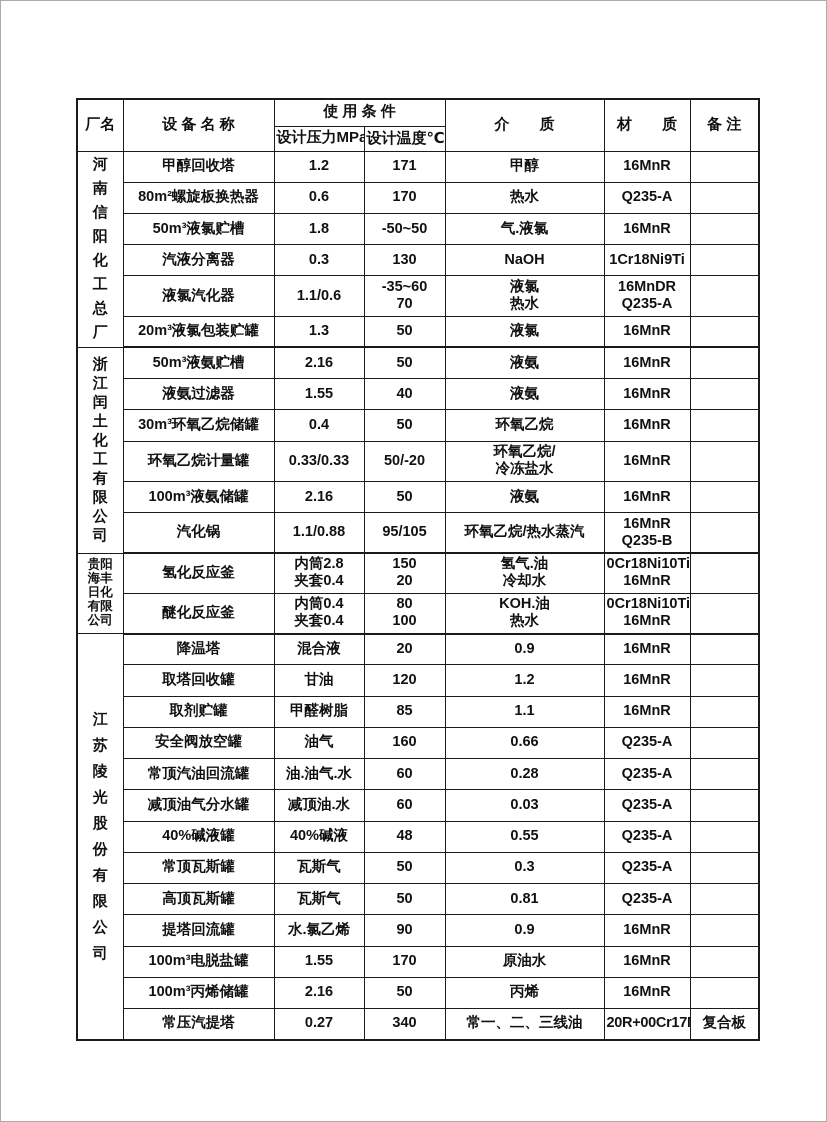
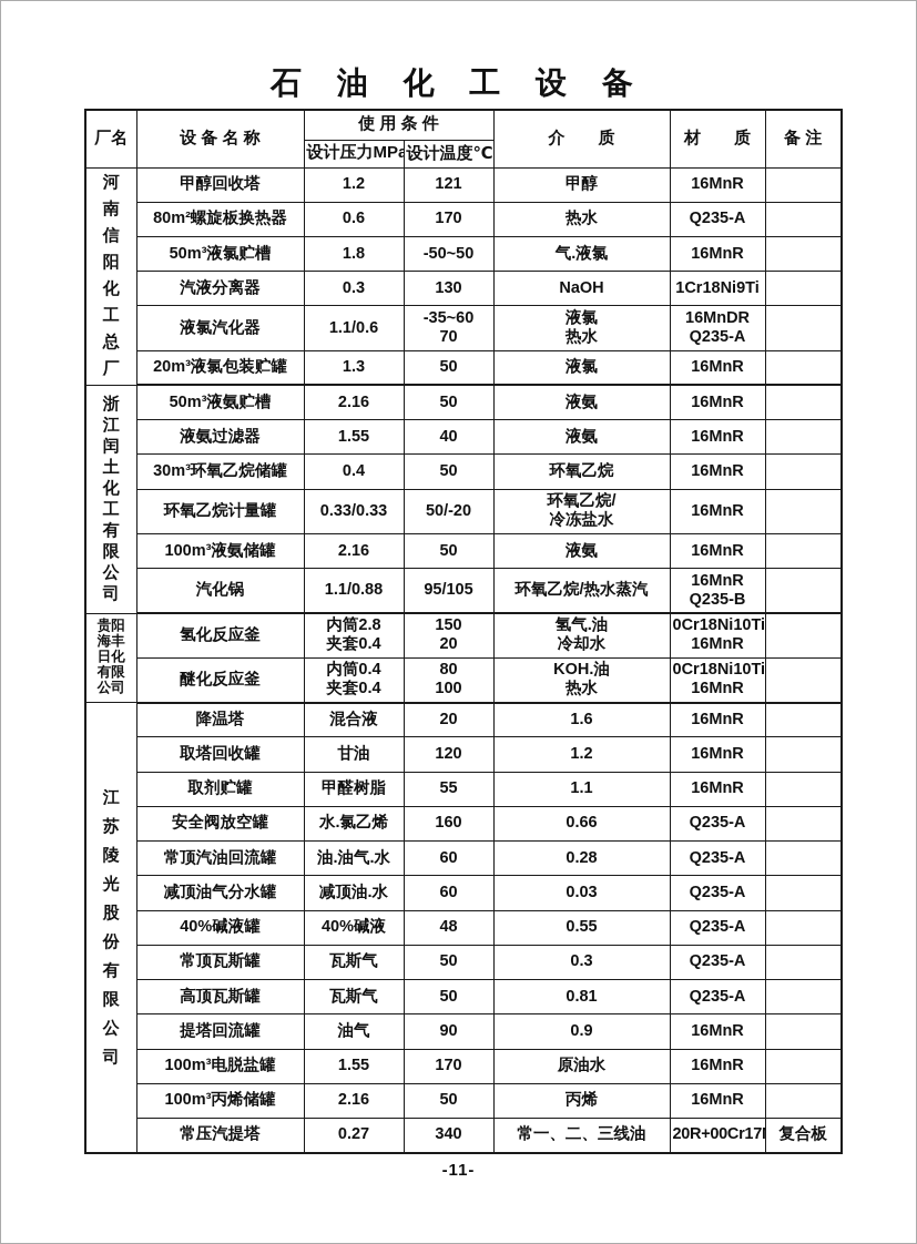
+ 石 油 化 工 设 备
  厂名	设 备 名 称	使 用 条 件	介 质	材 质	备 注
  设计压力MPa	设计温度℃
- 河南信阳化工总厂	甲醇回收塔	1.2	171	甲醇	16MnR
+ 河南信阳化工总厂	甲醇回收塔	1.2	121	甲醇	16MnR
  80m²螺旋板换热器	0.6	170	热水	Q235-A
  50m³液氯贮槽	1.8	-50~50	气.液氯	16MnR
  汽液分离器	0.3	130	NaOH	1Cr18Ni9Ti
  液氯汽化器	1.1/0.6	-35~60 70	液氯 热水	16MnDR Q235-A
  20m³液氯包装贮罐	1.3	50	液氯	16MnR
  浙江闰土化工有限公司	50m³液氨贮槽	2.16	50	液氨	16MnR
  液氨过滤器	1.55	40	液氨	16MnR
  30m³环氧乙烷储罐	0.4	50	环氧乙烷	16MnR
  环氧乙烷计量罐	0.33/0.33	50/-20	环氧乙烷/ 冷冻盐水	16MnR
  100m³液氨储罐	2.16	50	液氨	16MnR
  汽化锅	1.1/0.88	95/105	环氧乙烷/热水蒸汽	16MnR Q235-B
  贵阳海丰日化有限公司	氢化反应釜	内筒2.8 夹套0.4	150 20	氢气.油 冷却水	0Cr18Ni10Ti 16MnR
  醚化反应釜	内筒0.4 夹套0.4	80 100	KOH.油 热水	0Cr18Ni10Ti 16MnR
- 江苏陵光股份有限公司	降温塔	混合液	20	0.9	16MnR
+ 江苏陵光股份有限公司	降温塔	混合液	20	1.6	16MnR
  取塔回收罐	甘油	120	1.2	16MnR
- 取剂贮罐	甲醛树脂	85	1.1	16MnR
+ 取剂贮罐	甲醛树脂	55	1.1	16MnR
- 安全阀放空罐	油气	160	0.66	Q235-A
+ 安全阀放空罐	水.氯乙烯	160	0.66	Q235-A
  常顶汽油回流罐	油.油气.水	60	0.28	Q235-A
  减顶油气分水罐	减顶油.水	60	0.03	Q235-A
  40%碱液罐	40%碱液	48	0.55	Q235-A
  常顶瓦斯罐	瓦斯气	50	0.3	Q235-A
  高顶瓦斯罐	瓦斯气	50	0.81	Q235-A
- 提塔回流罐	水.氯乙烯	90	0.9	16MnR
+ 提塔回流罐	油气	90	0.9	16MnR
  100m³电脱盐罐	1.55	170	原油水	16MnR
  100m³丙烯储罐	2.16	50	丙烯	16MnR
  常压汽提塔	0.27	340	常一、二、三线油	20R+00Cr17	复合板
+ -11-
